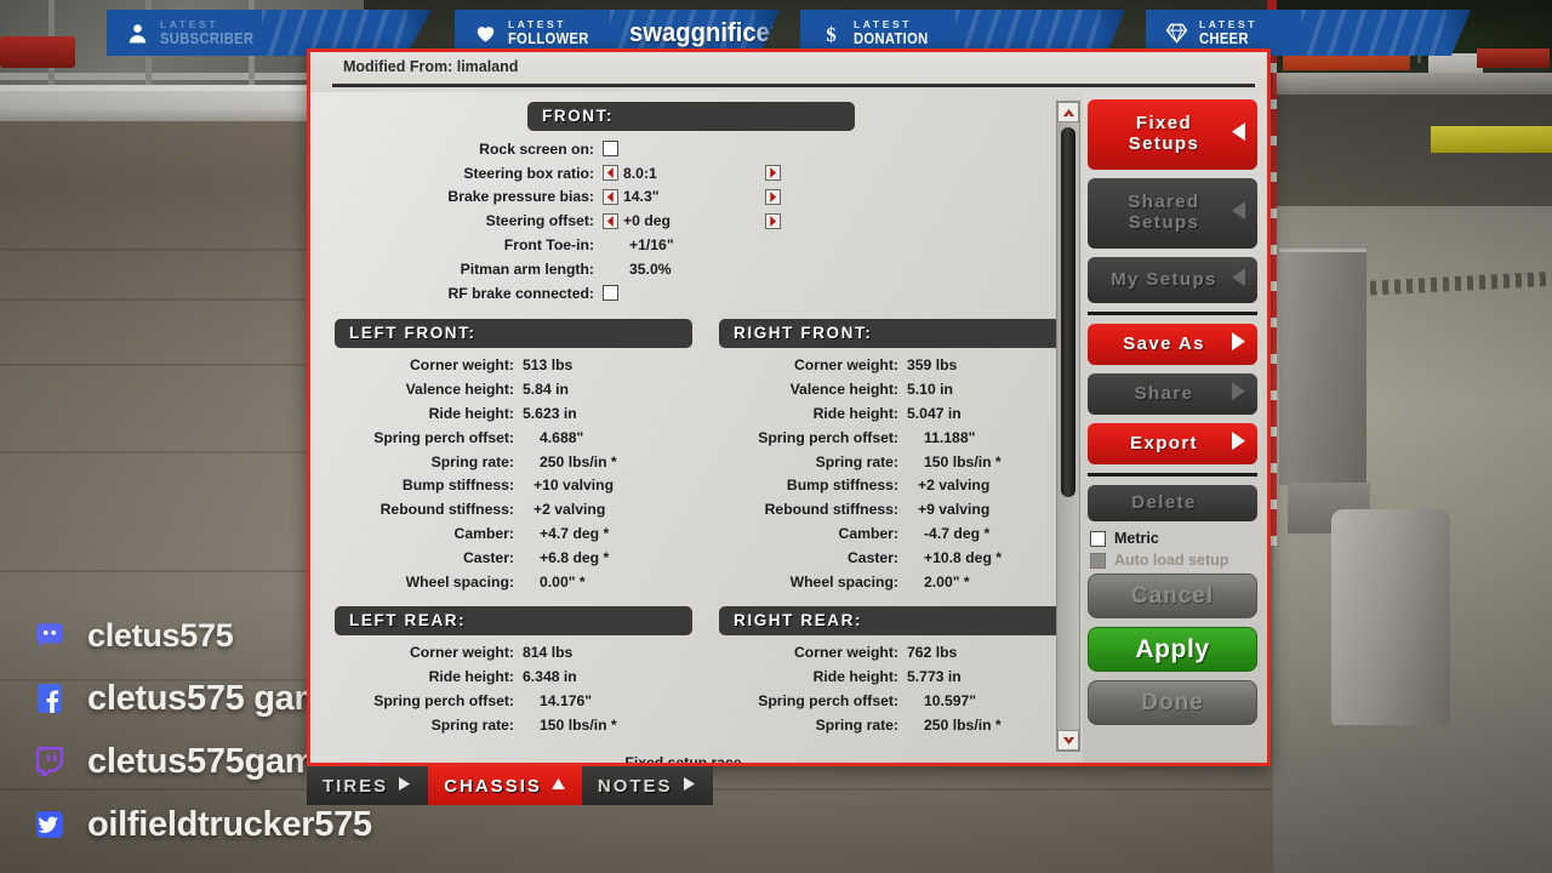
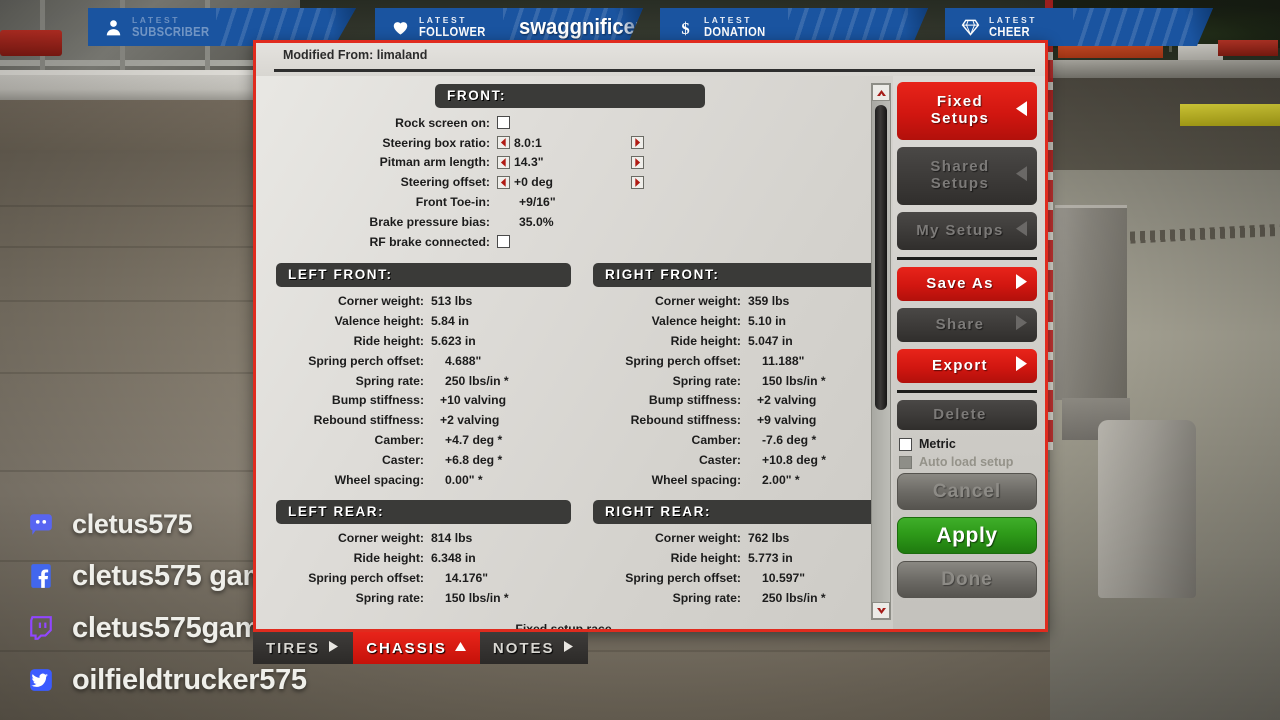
  LATEST
  SUBSCRIBER
  LATEST
  FOLLOWER
  $
  LATEST
  DONATION
  LATEST
  CHEER
  cletus575
  cletus575 ga
  cletus575gam
  oilfieldtrucker575
  Modified From: limaland
  FRONT:
  Rock screen on:
  Steering box ratio:
  8.0:1
- Brake pressure bias:
+ Pitman arm length:
  14.3"
  Steering offset:
  +0 deg
  Front Toe-in:
- +1/16"
+ +9/16"
- Pitman arm length:
+ Brake pressure bias:
  35.0%
  RF brake connected:
  LEFT FRONT:
  Corner weight:
  513 lbs
  Valence height:
  5.84 in
  Ride height:
  5.623 in
  Spring perch offset:
  4.688"
  Spring rate:
  250 lbs/in *
  Bump stiffness:
  +10 valving
  Rebound stiffness:
  +2 valving
  Camber:
  +4.7 deg *
  Caster:
  +6.8 deg *
  Wheel spacing:
  0.00" *
  RIGHT FRONT:
  Corner weight:
  359 lbs
  Valence height:
  5.10 in
  Ride height:
  5.047 in
  Spring perch offset:
  11.188"
  Spring rate:
  150 lbs/in *
  Bump stiffness:
  +2 valving
  Rebound stiffness:
  +9 valving
  Camber:
- -4.7 deg *
+ -7.6 deg *
  Caster:
  +10.8 deg *
  Wheel spacing:
  2.00" *
  LEFT REAR:
  Corner weight:
  814 lbs
  Ride height:
  6.348 in
  Spring perch offset:
  14.176"
  Spring rate:
  150 lbs/in *
  RIGHT REAR:
  Corner weight:
  762 lbs
  Ride height:
  5.773 in
  Spring perch offset:
  10.597"
  Spring rate:
  250 lbs/in *
  Fixed setup race
  Fixed
  Setups
  Shared
  Setups
  My Setups
  Save As
  Share
  Export
  Delete
  Metric
  Auto load setup
  Cancel
  Apply
  Done
  TIRES
  CHASSIS
  NOTES
